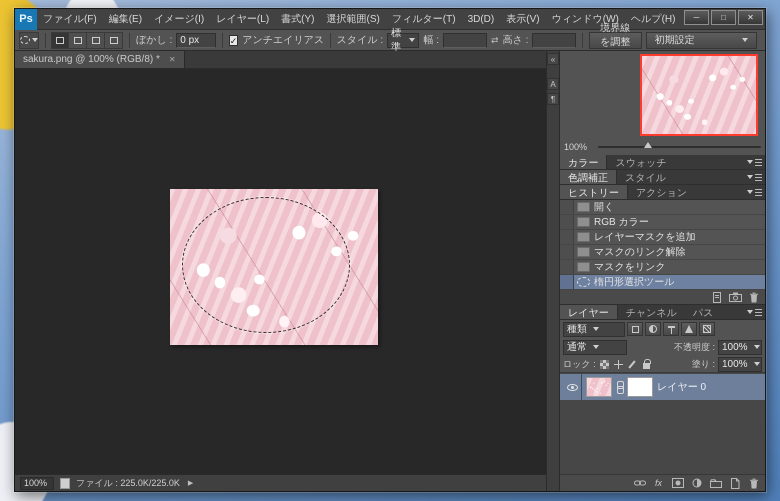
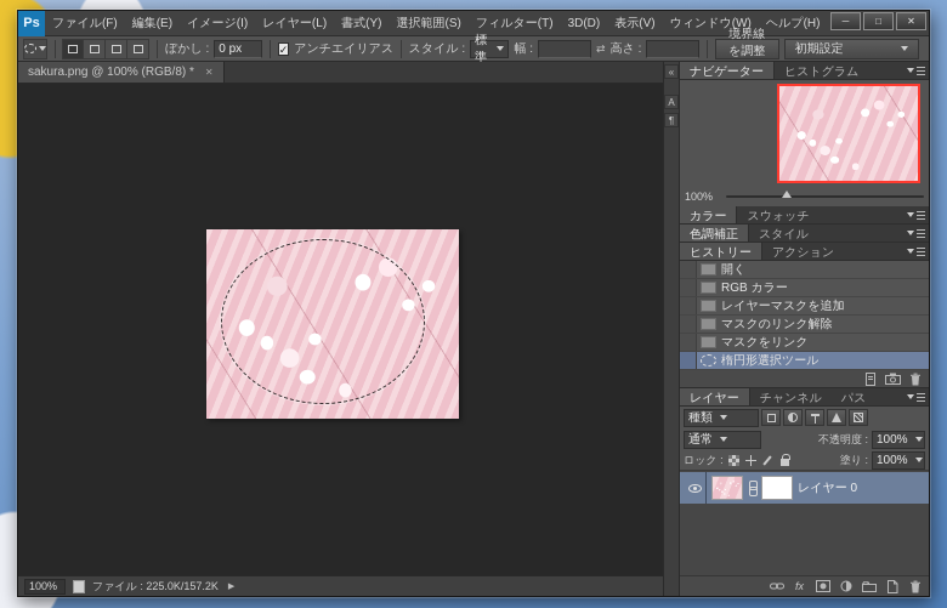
  Ps
  ファイル(F)
  編集(E)
  イメージ(I)
  レイヤー(L)
  書式(Y)
  選択範囲(S)
  フィルター(T)
  3D(D)
  表示(V)
  ウィンドウ(W)
  ヘルプ(H)
  ─
  □
  ✕
  ぼかし :
  0 px
  ✓
  アンチエイリアス
  スタイル :
  標準
  幅 :
  ⇄
  高さ :
  初期設定
  sakura.png @ 100% (RGB/8) *
  ✕
  100%
- ファイル : 225.0K/225.0K
+ ファイル : 225.0K/157.2K
  «
  A
  ¶
+ ナビゲーター
+ ヒストグラム
  100%
  カラー
  スウォッチ
  色調補正
  スタイル
  ヒストリー
  アクション
  開く
  RGB カラー
  レイヤーマスクを追加
  マスクのリンク解除
  マスクをリンク
  楕円形選択ツール
  レイヤー
  チャンネル
  パス
  種類
  通常
  不透明度 :
  100%
  ロック :
  塗り :
  100%
  レイヤー 0
  fx
